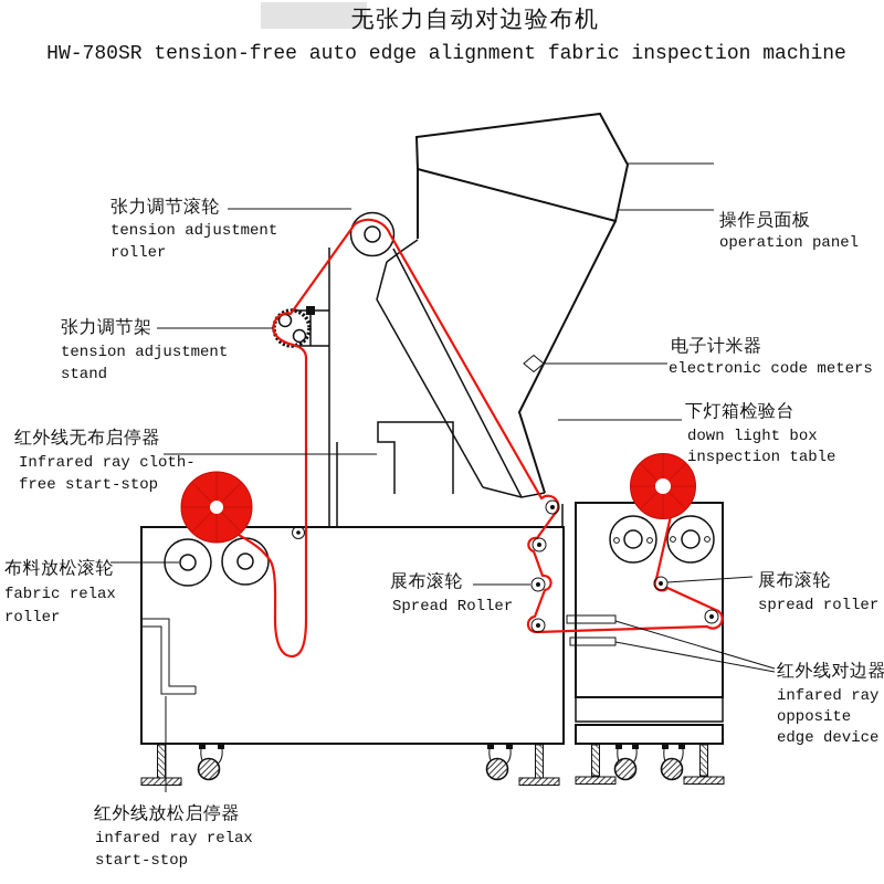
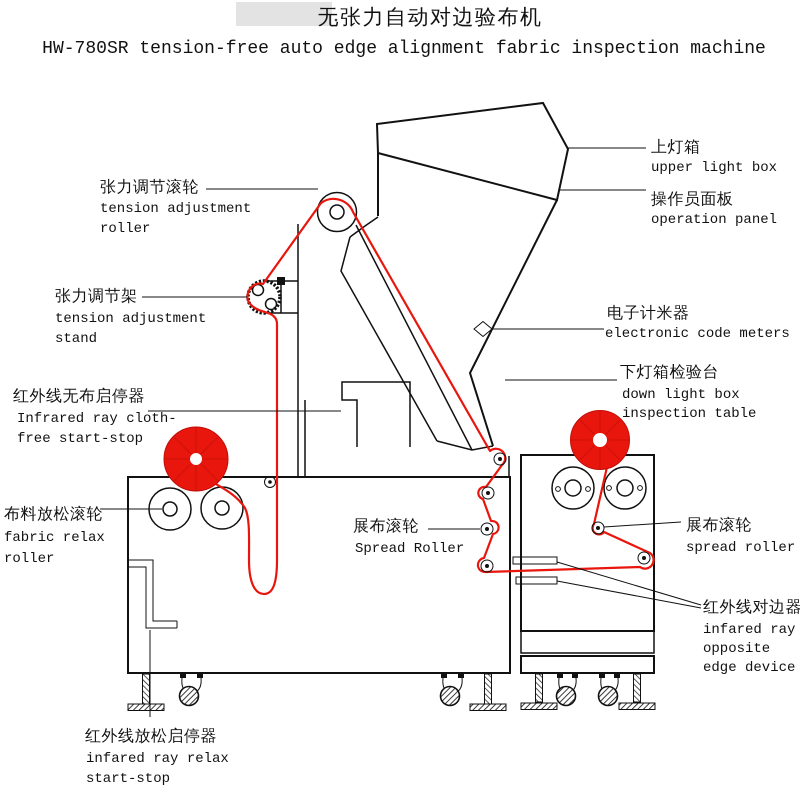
  无张力自动对边验布机
  HW-780SR tension-free auto edge alignment fabric inspection machine
  张力调节滚轮
  tension adjustment
  roller
  张力调节架
  tension adjustment
  stand
  红外线无布启停器
  Infrared ray cloth-
  free start-stop
  布料放松滚轮
  fabric relax
  roller
  红外线放松启停器
  infared ray relax
  start-stop
+ 上灯箱
+ upper light box
  操作员面板
  operation panel
  电子计米器
  electronic code meters
  下灯箱检验台
  down light box
  inspection table
  展布滚轮
  Spread Roller
  展布滚轮
  spread roller
  红外线对边器
  infared ray
  opposite
  edge device
